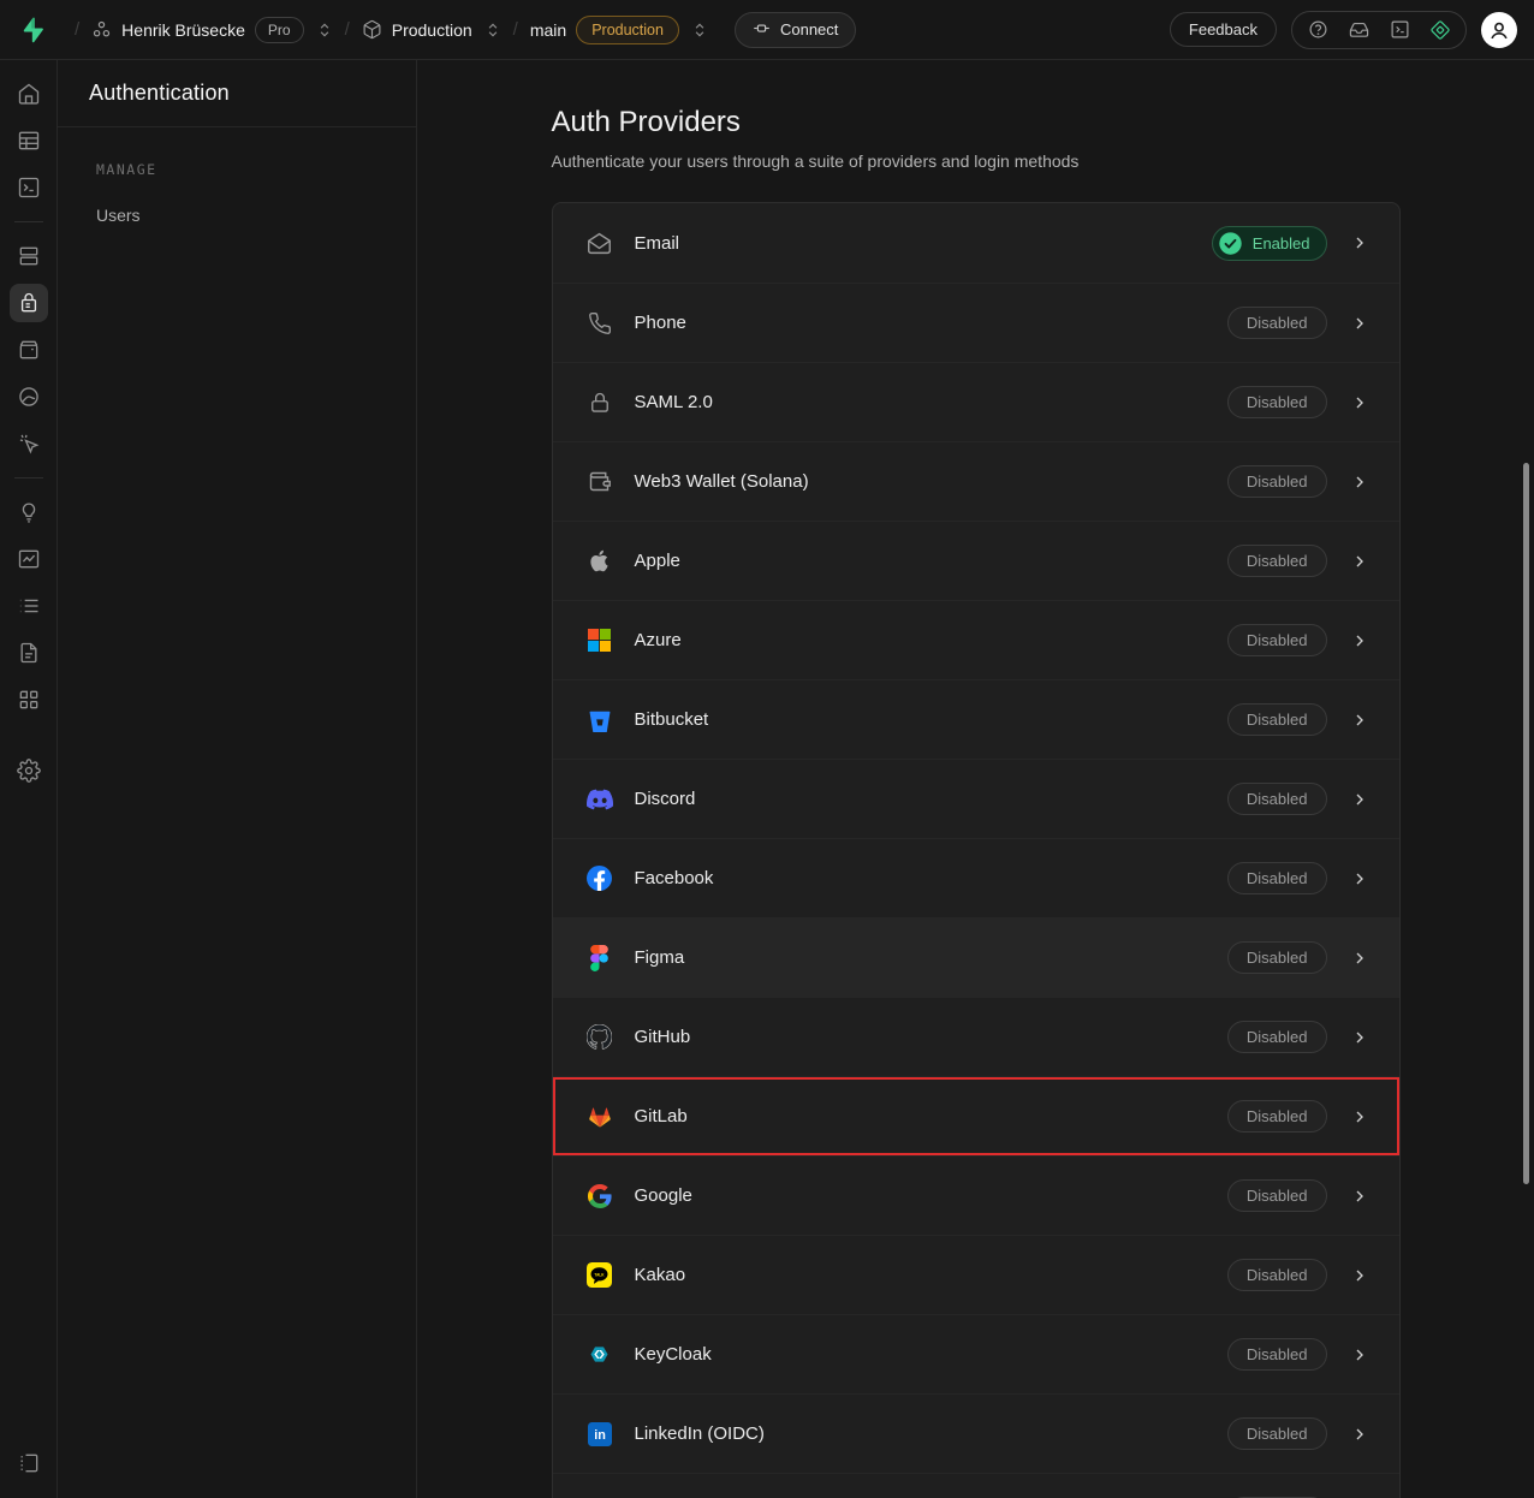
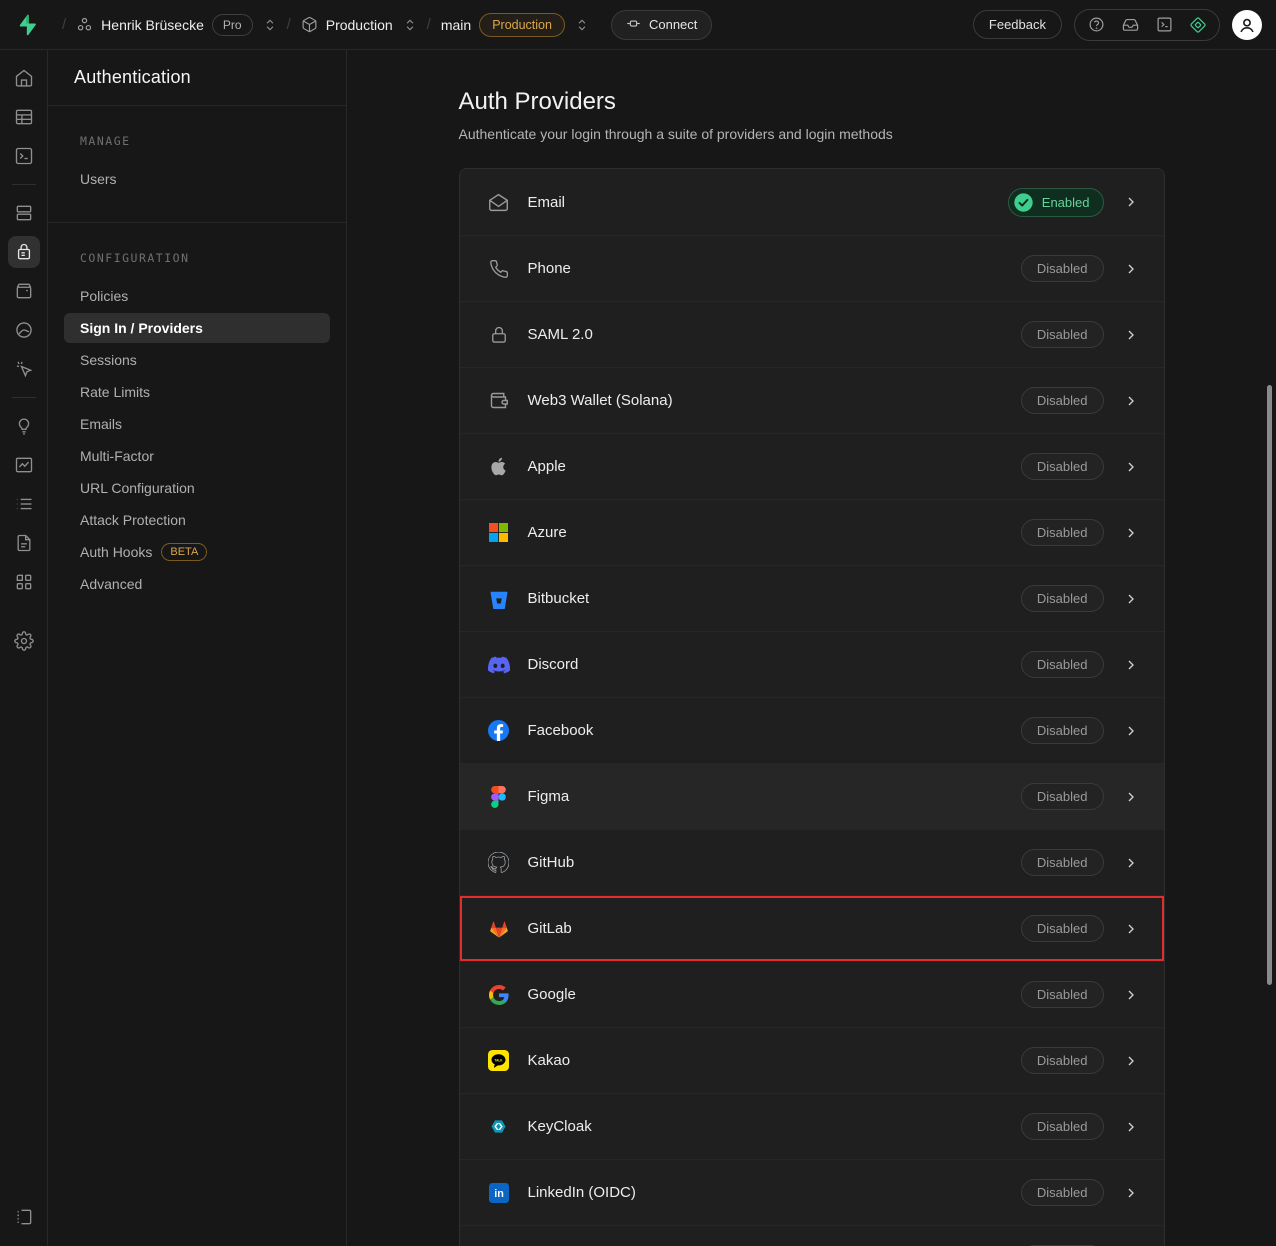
  /
  Henrik Brüsecke
  Pro
  /
  Production
  /
  main
  Production
  Connect
  Feedback
  Authentication
  MANAGE
  Users
+ CONFIGURATION
+ Policies
+ Sign In / Providers
+ Sessions
+ Rate Limits
+ Emails
+ Multi-Factor
+ URL Configuration
+ Attack Protection
+ Auth Hooks
+ BETA
+ Advanced
  Auth Providers
- Authenticate your users through a suite of providers and login methods
+ Authenticate your login through a suite of providers and login methods
  Email
  Enabled
  Phone
  Disabled
  SAML 2.0
  Disabled
  Web3 Wallet (Solana)
  Disabled
  Apple
  Disabled
  Azure
  Disabled
  Bitbucket
  Disabled
  Discord
  Disabled
  Facebook
  Disabled
  Figma
  Disabled
  GitHub
  Disabled
  GitLab
  Disabled
  Google
  Disabled
  Kakao
  Disabled
  KeyCloak
  Disabled
  in
  LinkedIn (OIDC)
  Disabled
